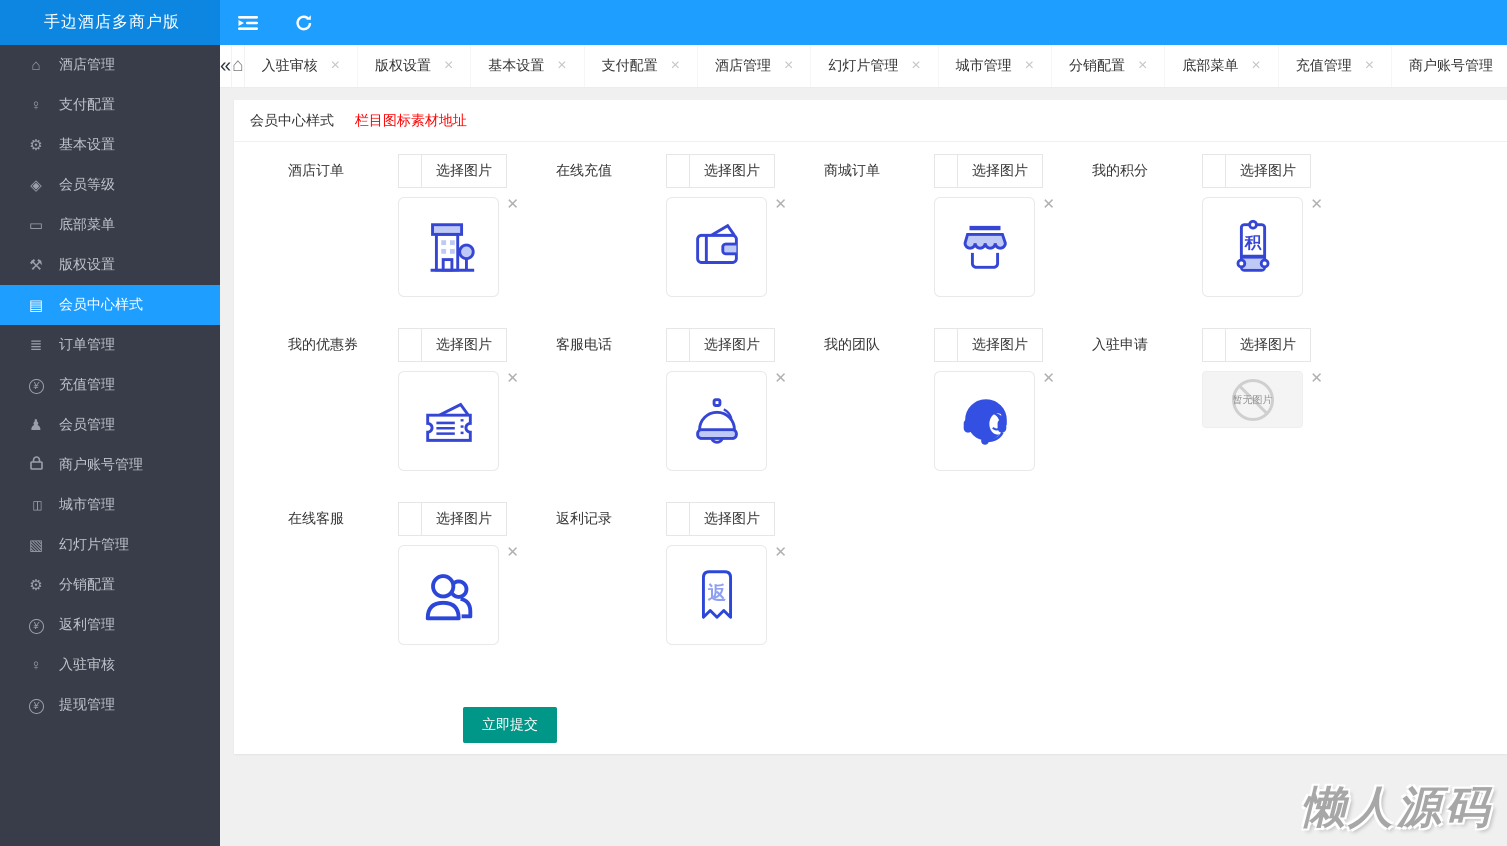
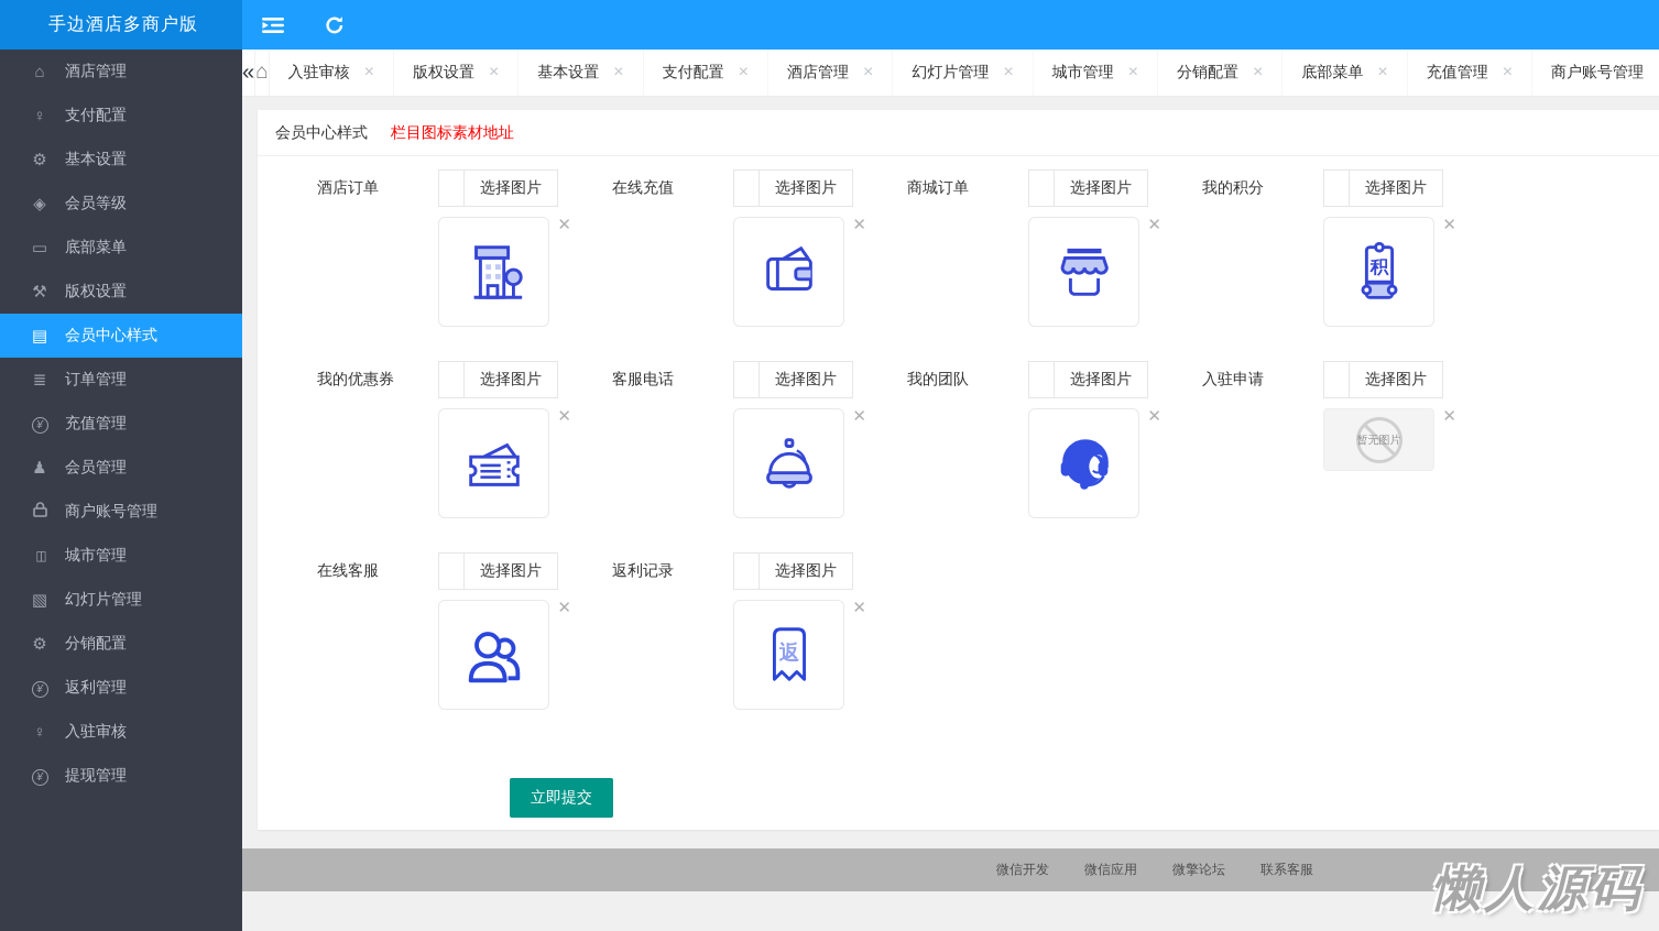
  手边酒店多商户版
  ⌂
  酒店管理
  ♀
  支付配置
  ⚙
  基本设置
  ◈
  会员等级
  ▭
  底部菜单
  ⚒
  版权设置
  ▤
  会员中心样式
  ≣
  订单管理
  ¥
  充值管理
  ♟
  会员管理
  商户账号管理
  ▯▯
  城市管理
  ▧
  幻灯片管理
  ⚙
  分销配置
  ¥
  返利管理
  ♀
  入驻审核
  ¥
  提现管理
  入驻审核
  版权设置
  基本设置
  支付配置
  酒店管理
  幻灯片管理
  城市管理
  分销配置
  底部菜单
  充值管理
  商户账号管理
  会员中心样式 栏目图标素材地址
  酒店订单
  选择图片
  在线充值
  选择图片
  商城订单
  选择图片
  我的积分
  选择图片
  积
  我的优惠券
  选择图片
  客服电话
  选择图片
  我的团队
  选择图片
  入驻申请
  选择图片
  暂无图片
  在线客服
  选择图片
  返利记录
  选择图片
  返
  立即提交
+ 微信开发
+ 微信应用
+ 微擎论坛
+ 联系客服
  懒人源码
